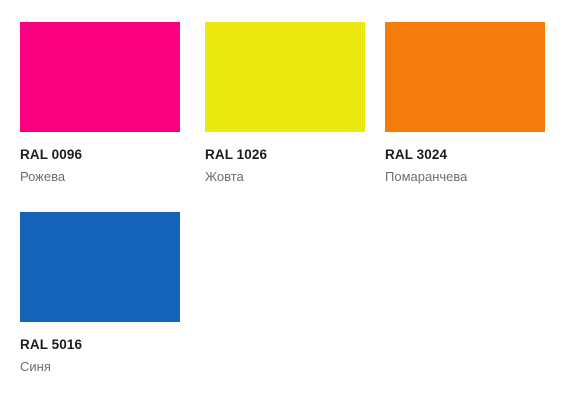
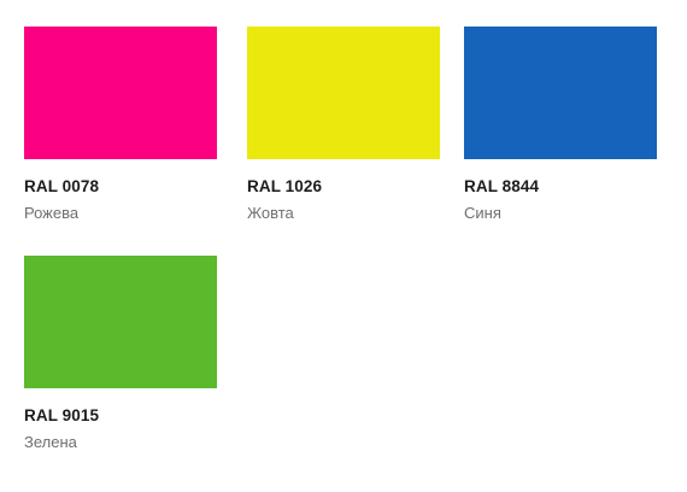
- RAL 0096
+ RAL 0078
  Рожева
  RAL 1026
  Жовта
- RAL 3024
- Помаранчева
- RAL 5016
+ RAL 8844
  Синя
+ RAL 9015
+ Зелена
